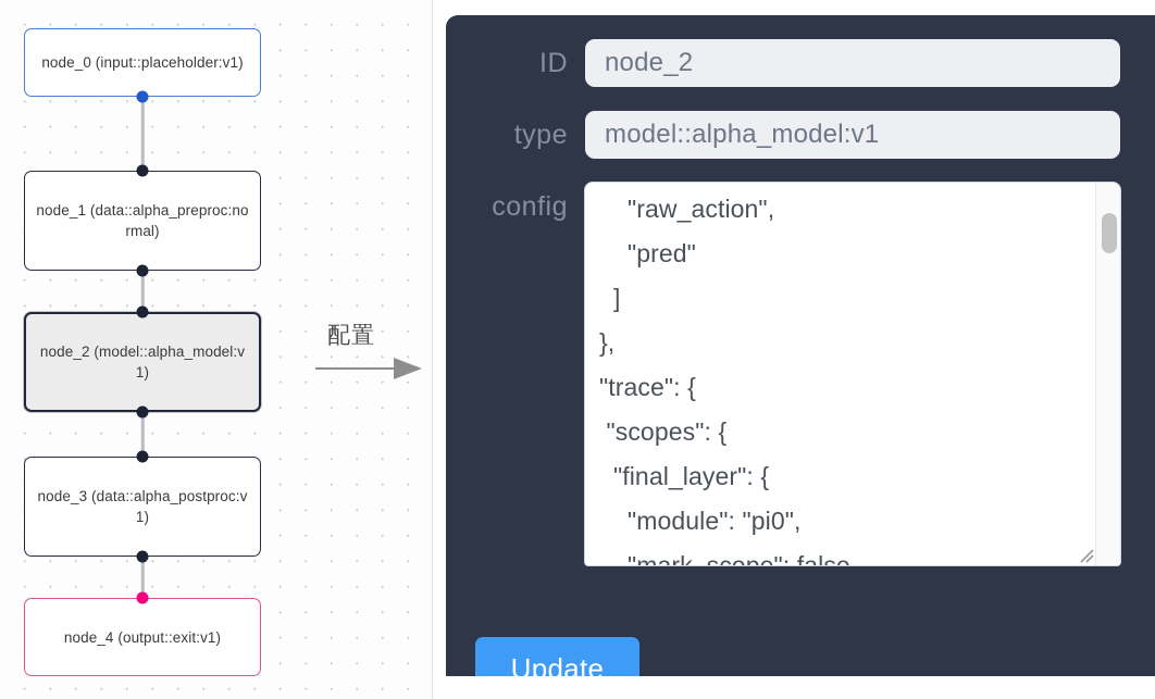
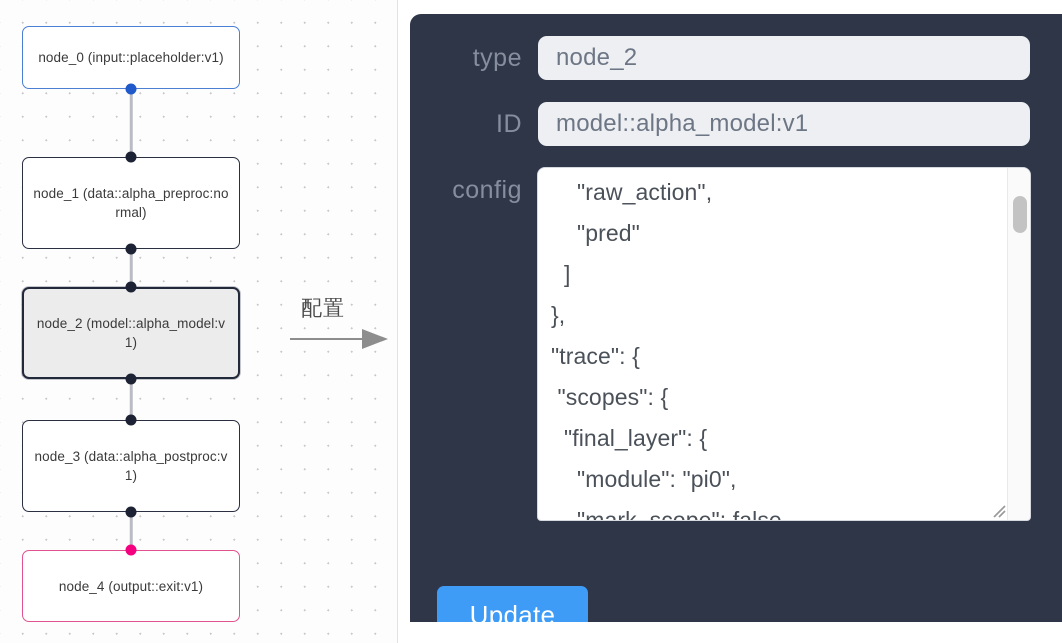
  node_0 (input::placeholder:v1)
  node_1 (data::alpha_preproc:normal)
  node_2 (model::alpha_model:v1)
  node_3 (data::alpha_postproc:v1)
  node_4 (output::exit:v1)
  配置
- ID
+ type
  node_2
- type
+ ID
  model::alpha_model:v1
  config
  "raw_action",
  "pred"
  ]
  },
  "trace": {
  "scopes": {
  "final_layer": {
  "module": "pi0",
  Update
